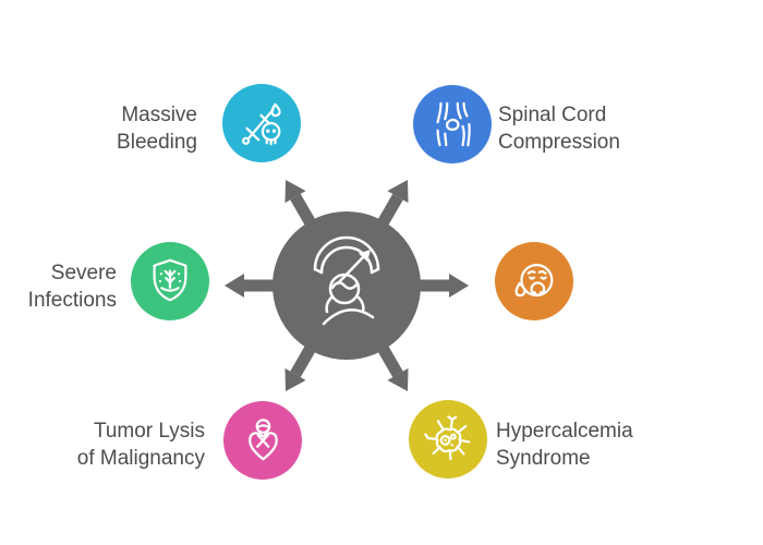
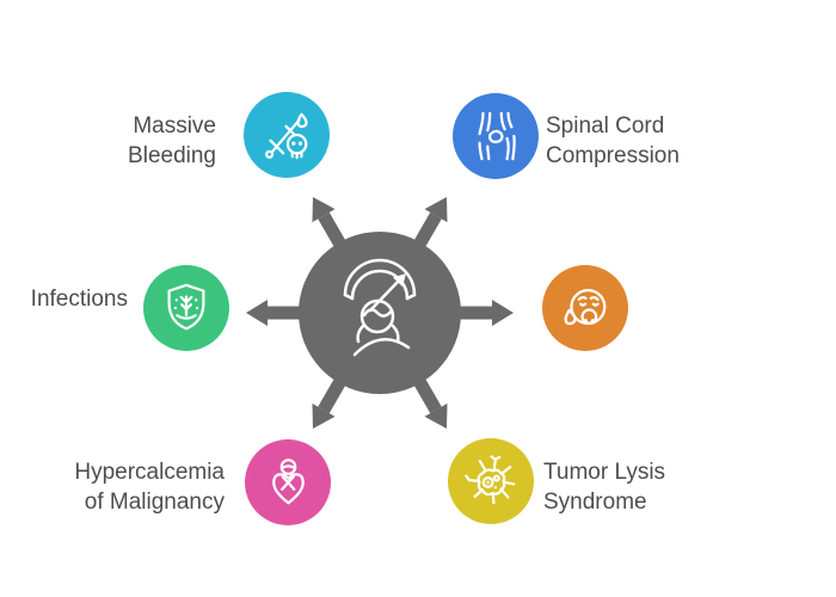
  Massive
  Bleeding
  Spinal Cord
  Compression
- Severe
  Infections
- Tumor Lysis
+ Hypercalcemia
  of Malignancy
- Hypercalcemia
+ Tumor Lysis
  Syndrome
